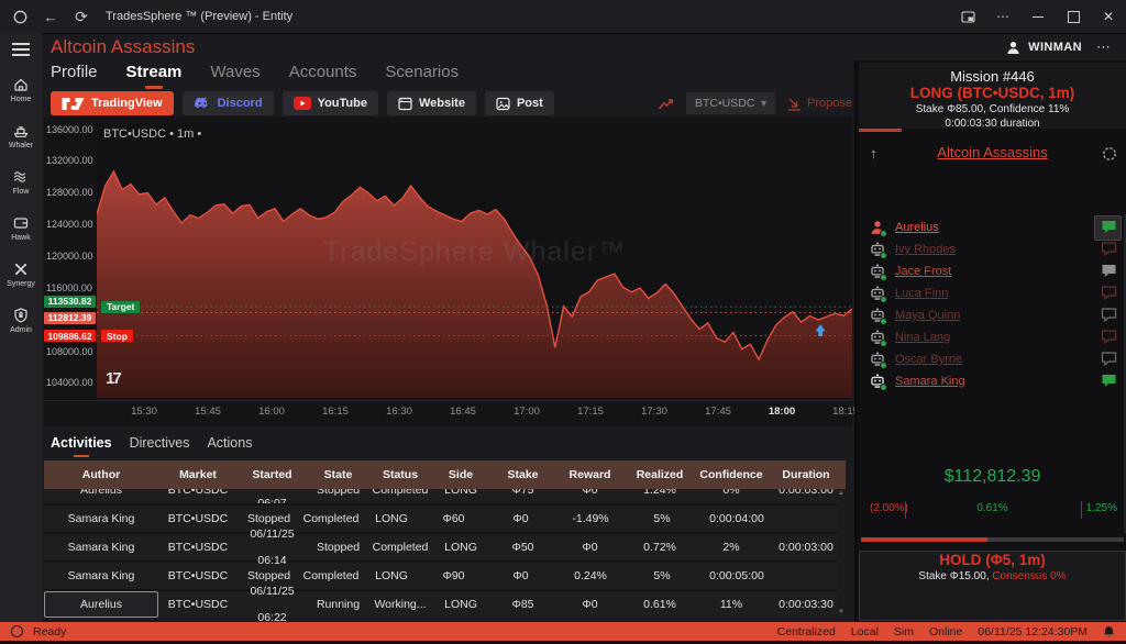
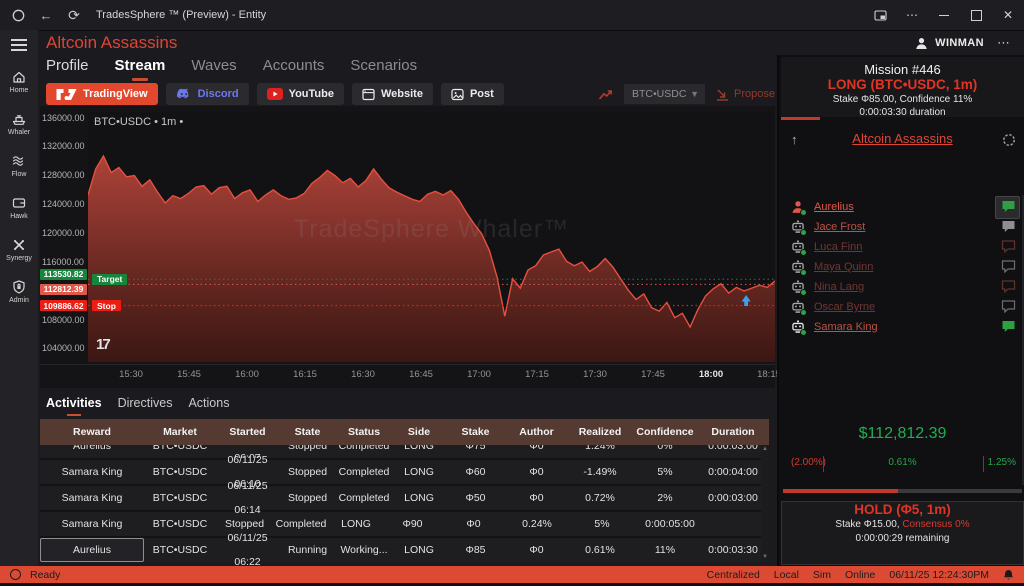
  ←
  ⟳
  TradesSphere ™ (Preview) - Entity
  ⋯
  ✕
  Altcoin Assassins
  WINMAN
  ⋯
  Profile
  Stream
  Waves
  Accounts
  Scenarios
  TradingView
  Discord
  YouTube
  Website
  Post
  BTC•USDC
  ▼
  Propose
  136000.00
  132000.00
  128000.00
  124000.00
  120000.00
  116000.00
  108000.00
  104000.00
  TradeSphere Whaler™
  BTC•USDC • 1m •
  17
  113530.82
  112812.39
  109886.62
  Target
  Stop
  15:30
  15:45
  16:00
  16:15
  16:30
  16:45
  17:00
  17:15
  17:30
  17:45
  18:00
  18:1
  Activities
  Directives
  Actions
- Author
+ Reward
  Market
  Started
  State
  Status
  Side
  Stake
- Reward
+ Author
  Realized
  Confidence
  Duration
  Aurelius
  BTC•USDC
  Stopped
  Completed
  LONG
  Φ75
  Φ0
  1.24%
  0%
  0:00:03:00
  Samara King
  BTC•USDC
+ 06/11/25 06:10
  Stopped
  Completed
  LONG
  Φ60
  Φ0
  -1.49%
  5%
  0:00:04:00
  Samara King
  BTC•USDC
  06/11/25 06:14
  Stopped
  Completed
  LONG
  Φ50
  Φ0
  0.72%
  2%
  0:00:03:00
  Samara King
  BTC•USDC
  Stopped
  Completed
  LONG
  Φ90
  Φ0
  0.24%
  5%
  0:00:05:00
  Aurelius
  BTC•USDC
  06/11/25 06:22
  Running
  Working...
  LONG
  Φ85
  Φ0
  0.61%
  11%
  0:00:03:30
  Mission #446
  LONG (BTC•USDC, 1m)
  Stake Φ85.00, Confidence 11%
  0:00:03:30 duration
  ↑
  Altcoin Assassins
  Aurelius
- Ivy Rhodes
  Jace Frost
  Luca Finn
  Maya Quinn
  Nina Lang
  Oscar Byrne
  Samara King
  $112,812.39
  (2.00%)
  0.61%
  1.25%
  HOLD (Φ5, 1m)
  Stake Φ15.00, Consensus 0%
+ 0:00:00:29 remaining
  Ready
  Centralized
  Local
  Sim
  Online
  06/11/25 12:24:30PM
